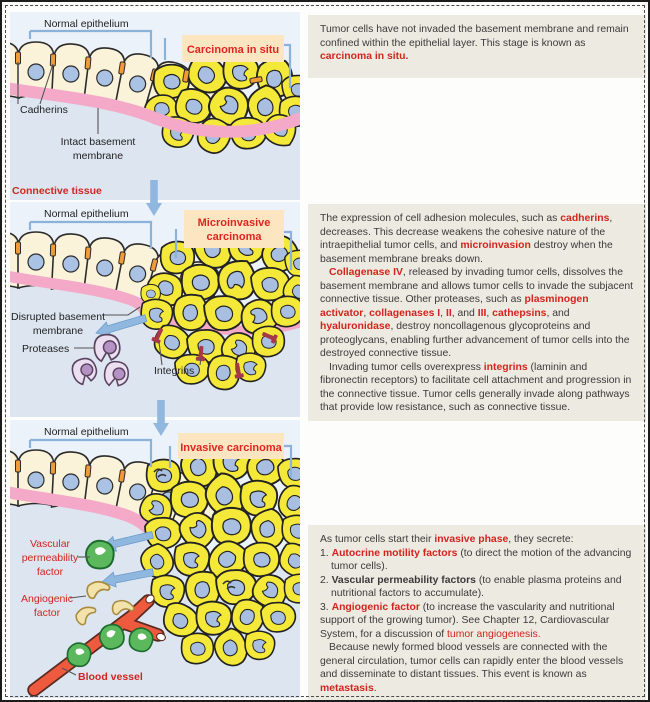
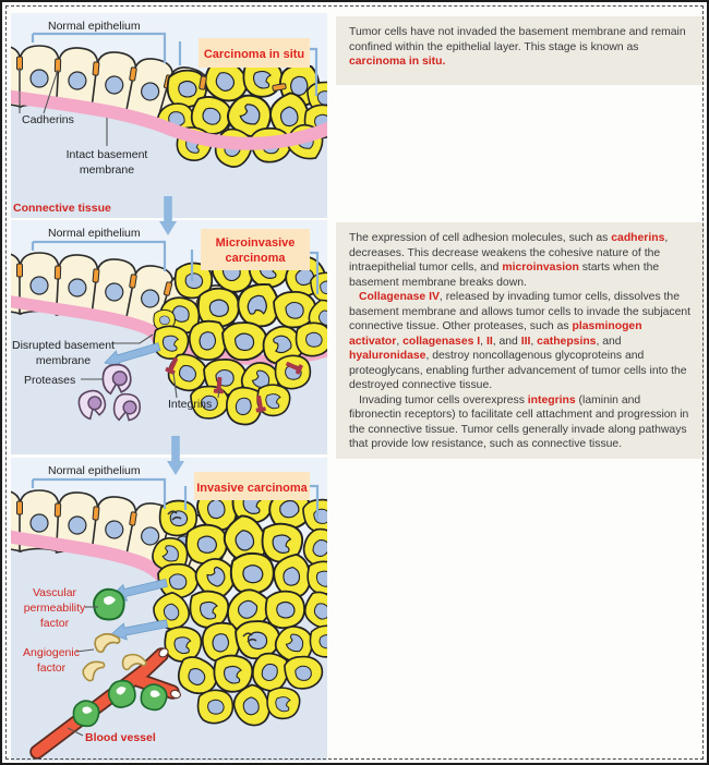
  Normal epithelium
  Carcinoma in situ
  Cadherins
  Intact basement
  membrane
  Connective tissue
  Normal epithelium
  Microinvasive
  carcinoma
  Disrupted basement
  membrane
  Proteases
  Integrins
  Normal epithelium
  Invasive carcinoma
  Vascular
  permeability
  factor
  Angiogenic
  factor
  Blood vessel
  Tumor cells have not invaded the basement membrane and remain confined within the epithelial layer. This stage is known as carcinoma in situ.
- The expression of cell adhesion molecules, such as cadherins, decreases. This decrease weakens the cohesive nature of the intraepithelial tumor cells, and microinvasion destroy when the basement membrane breaks down.
+ The expression of cell adhesion molecules, such as cadherins, decreases. This decrease weakens the cohesive nature of the intraepithelial tumor cells, and microinvasion starts when the basement membrane breaks down.
  Collagenase IV, released by invading tumor cells, dissolves the basement membrane and allows tumor cells to invade the subjacent connective tissue. Other proteases, such as plasminogen activator, collagenases I, II, and III, cathepsins, and hyaluronidase, destroy noncollagenous glycoproteins and proteoglycans, enabling further advancement of tumor cells into the destroyed connective tissue.
  Invading tumor cells overexpress integrins (laminin and fibronectin receptors) to facilitate cell attachment and progression in the connective tissue. Tumor cells generally invade along pathways that provide low resistance, such as connective tissue.
- As tumor cells start their invasive phase, they secrete:
- 1. Autocrine motility factors (to direct the motion of the advancing tumor cells).
- 2. Vascular permeability factors (to enable plasma proteins and nutritional factors to accumulate).
- 3. Angiogenic factor (to increase the vascularity and nutritional support of the growing tumor). See Chapter 12, Cardiovascular System, for a discussion of tumor angiogenesis.
- Because newly formed blood vessels are connected with the general circulation, tumor cells can rapidly enter the blood vessels and disseminate to distant tissues. This event is known as metastasis.
